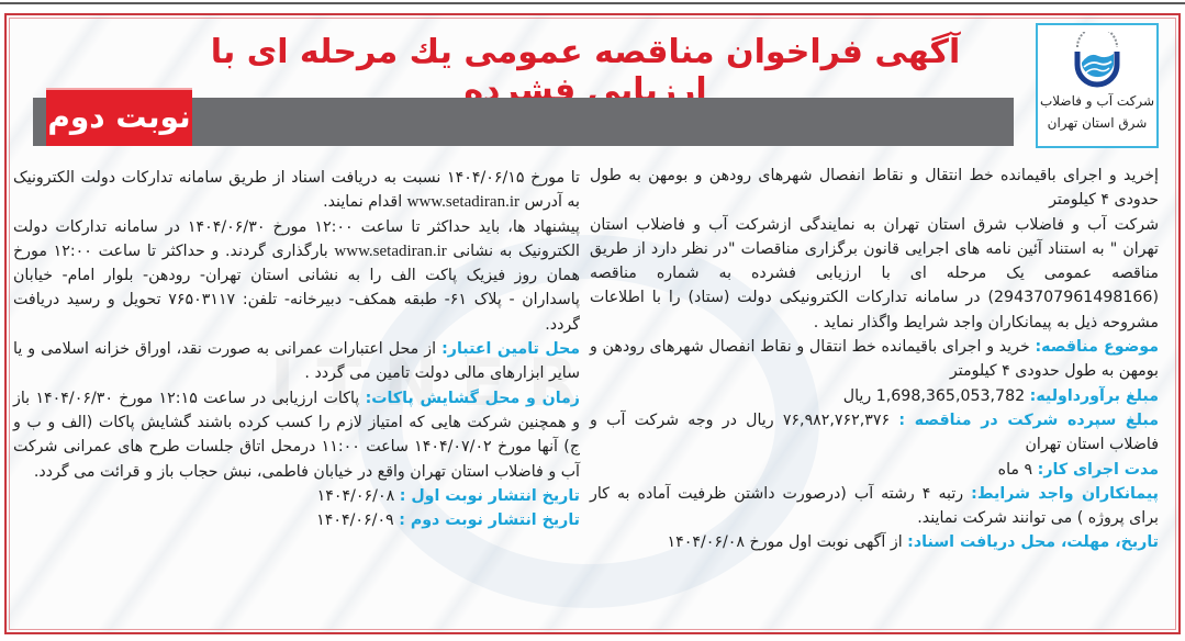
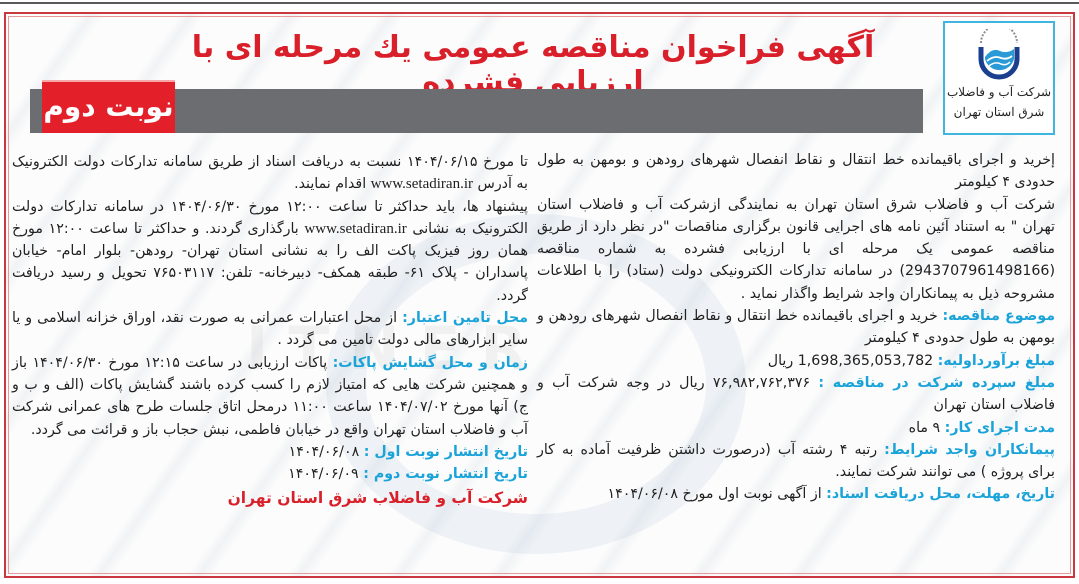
  ITNER
  شرکت آب و فاضلاب
  شرق استان تهران
  آگهی فراخوان مناقصه عمومی یك مرحله ای با ارزیابی فشرده
  نوبت دوم
  إخرید و اجرای باقیمانده خط انتقال و نقاط انفصال شهرهای رودهن و بومهن به طول حدودی ۴ کیلومتر
  شرکت آب و فاضلاب شرق استان تهران به نمایندگی ازشرکت آب و فاضلاب استان تهران " به استناد آئین نامه های اجرایی قانون برگزاری مناقصات "در نظر دارد از طریق مناقصه عمومی یک مرحله ای با ارزیابی فشرده به شماره مناقصه (2943707961498166) در سامانه تدارکات الکترونیکی دولت (ستاد) را با اطلاعات مشروحه ذیل به پیمانکاران واجد شرایط واگذار نماید .
  موضوع مناقصه: خرید و اجرای باقیمانده خط انتقال و نقاط انفصال شهرهای رودهن و بومهن به طول حدودی ۴ کیلومتر
  مبلغ برآورداولیه: 1,698,365,053,782 ریال
  مبلغ سپرده شرکت در مناقصه : ۷۶,۹۸۲,۷۶۲,۳۷۶ ریال در وجه شرکت آب و فاضلاب استان تهران
  مدت اجرای کار: ۹ ماه
  پیمانکاران واجد شرایط: رتبه ۴ رشته آب (درصورت داشتن ظرفیت آماده به کار برای پروژه ) می توانند شرکت نمایند.
  تاریخ، مهلت، محل دریافت اسناد: از آگهی نوبت اول مورخ ۱۴۰۴/۰۶/۰۸
  تا مورخ ۱۴۰۴/۰۶/۱۵ نسبت به دریافت اسناد از طریق سامانه تدارکات دولت الکترونیک به آدرس www.setadiran.ir اقدام نمایند.
  پیشنهاد ها، باید حداکثر تا ساعت ۱۲:۰۰ مورخ ۱۴۰۴/۰۶/۳۰ در سامانه تدارکات دولت الکترونیک به نشانی www.setadiran.ir بارگذاری گردند. و حداکثر تا ساعت ۱۲:۰۰ مورخ همان روز فیزیک پاکت الف را به نشانی استان تهران- رودهن- بلوار امام- خیابان پاسداران - پلاک ۶۱- طبقه همکف- دبیرخانه- تلفن: ۷۶۵۰۳۱۱۷ تحویل و رسید دریافت گردد.
  محل تامین اعتبار: از محل اعتبارات عمرانی به صورت نقد، اوراق خزانه اسلامی و یا سایر ابزارهای مالی دولت تامین می گردد .
  زمان و محل گشایش پاکات: پاکات ارزیابی در ساعت ۱۲:۱۵ مورخ ۱۴۰۴/۰۶/۳۰ باز و همچنین شرکت هایی که امتیاز لازم را کسب کرده باشند گشایش پاکات (الف و ب و ج) آنها مورخ ۱۴۰۴/۰۷/۰۲ ساعت ۱۱:۰۰ درمحل اتاق جلسات طرح های عمرانی شرکت آب و فاضلاب استان تهران واقع در خیابان فاطمی، نبش حجاب باز و قرائت می گردد.
  تاریخ انتشار نوبت اول : ۱۴۰۴/۰۶/۰۸
  تاریخ انتشار نوبت دوم : ۱۴۰۴/۰۶/۰۹
+ شرکت آب و فاضلاب شرق استان تهران
